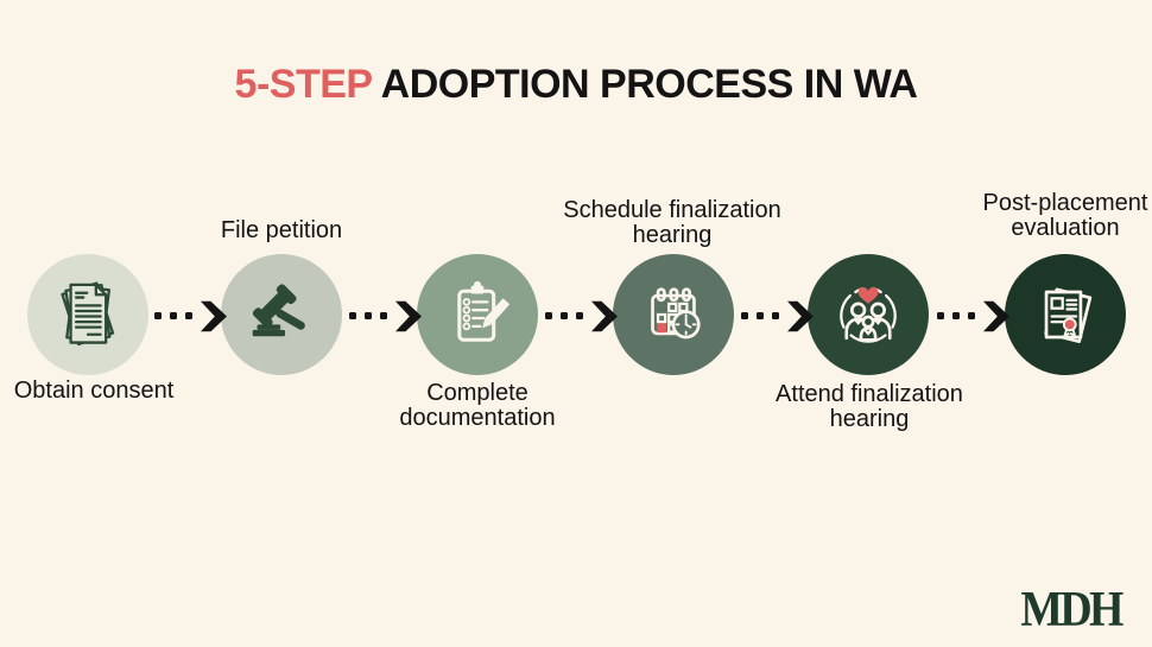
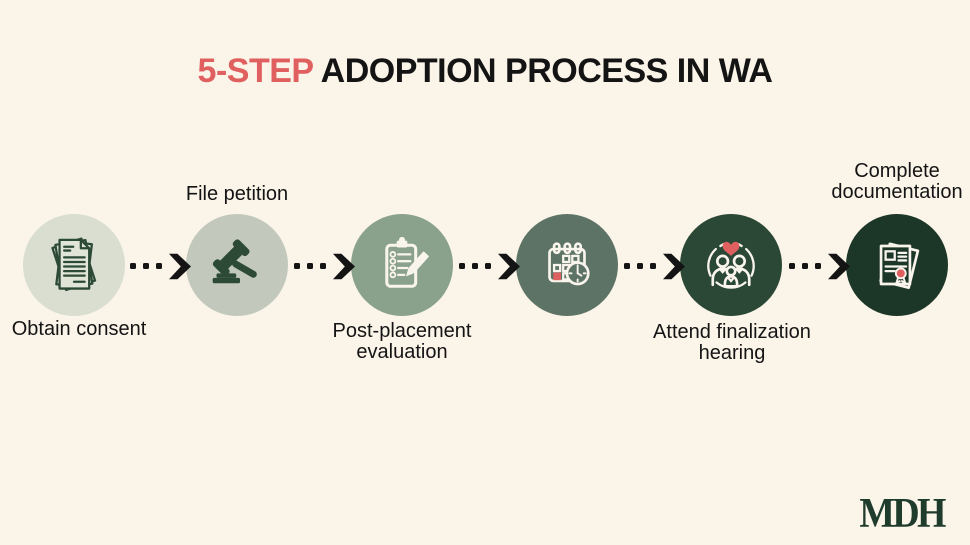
  5-STEP ADOPTION PROCESS IN WA
  Obtain consent
  File petition
- Complete documentation
+ Post-placement evaluation
- Schedule finalization hearing
  Attend finalization hearing
- Post-placement evaluation
+ Complete documentation
  MDH
